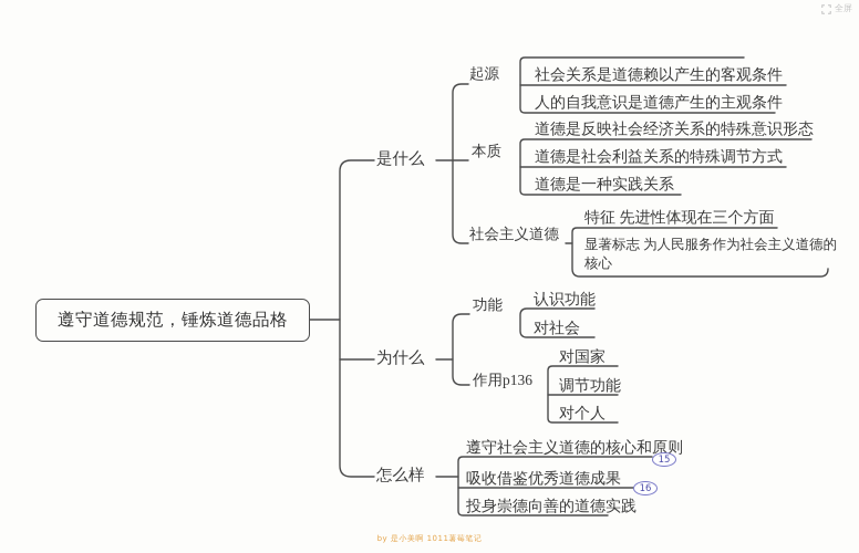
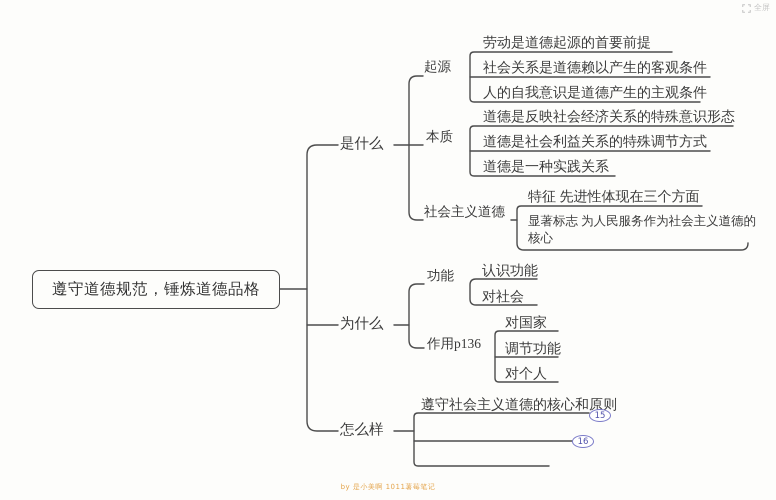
  遵守道德规范，锤炼道德品格
  是什么
  为什么
  怎么样
  起源
  本质
  社会主义道德
  功能
  作用p136
+ 劳动是道德起源的首要前提
  社会关系是道德赖以产生的客观条件
  人的自我意识是道德产生的主观条件
  道德是反映社会经济关系的特殊意识形态
  道德是社会利益关系的特殊调节方式
  道德是一种实践关系
  特征 先进性体现在三个方面
  显著标志 为人民服务作为社会主义道德的
  核心
  认识功能
  对社会
  对国家
  调节功能
  对个人
  遵守社会主义道德的核心和原则
- 吸收借鉴优秀道德成果
- 投身崇德向善的道德实践
  15
  16
  全屏
  by 是小美啊 1011薯莓笔记
